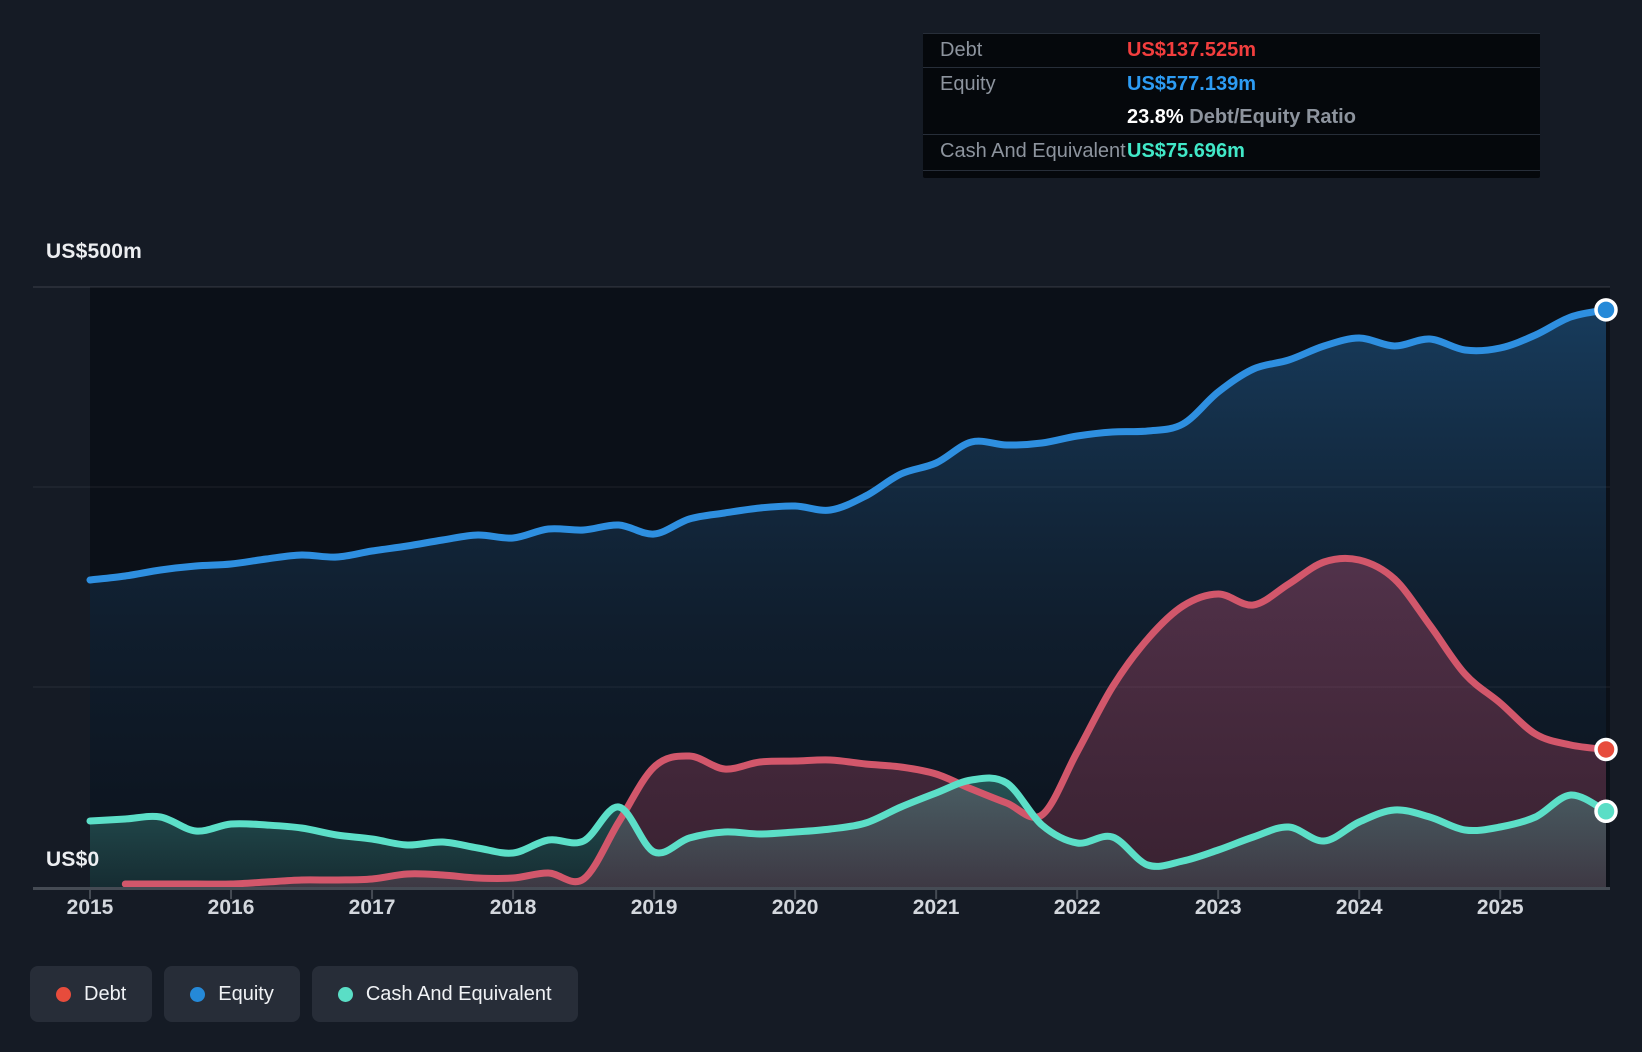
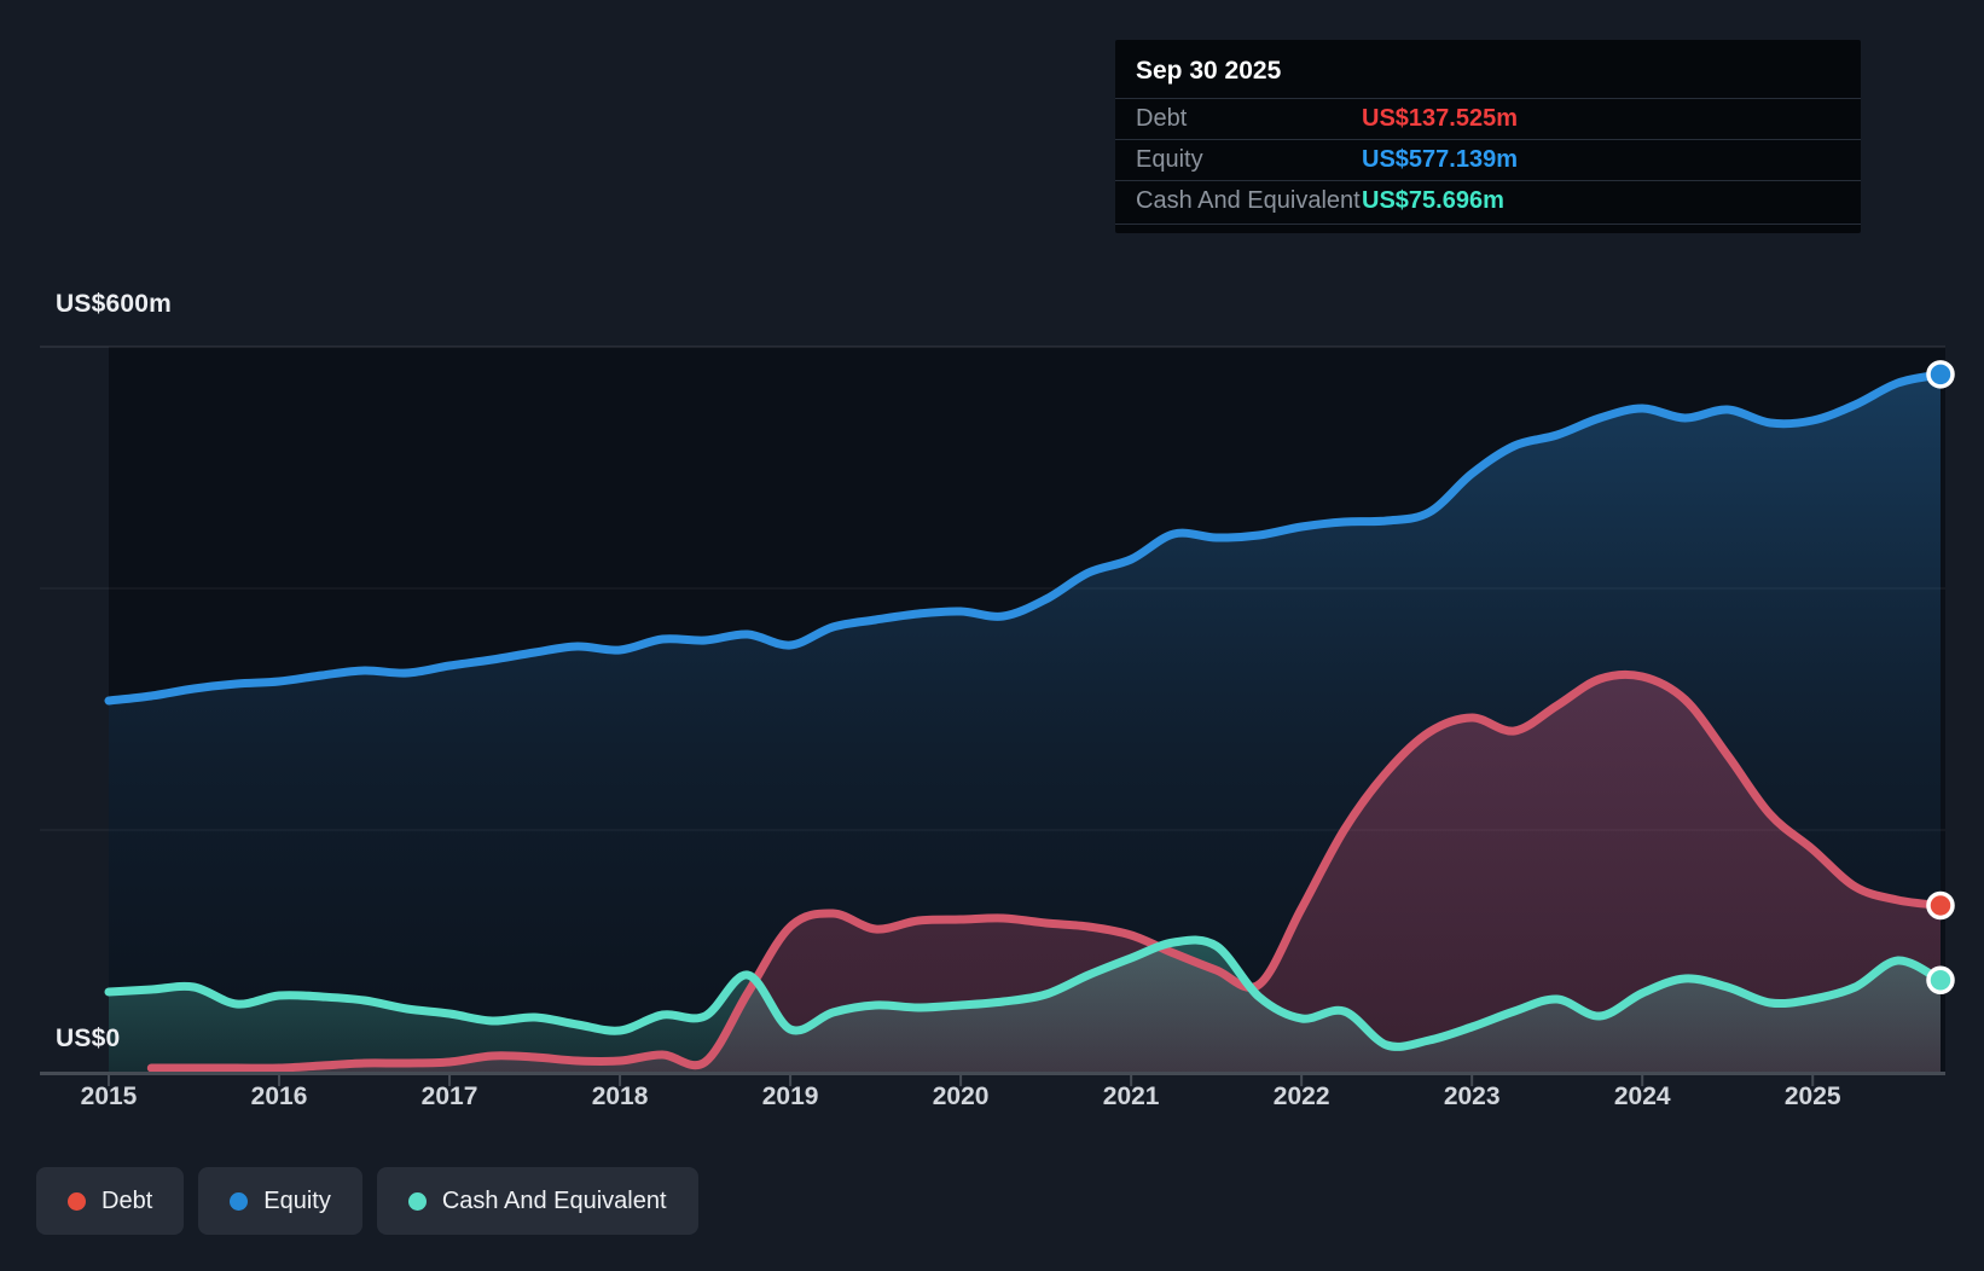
- US$500m
+ US$600m
  US$0
  2015
  2016
  2017
  2018
  2019
  2020
  2021
  2022
  2023
  2024
  2025
+ Sep 30 2025
  Debt
  US$137.525m
  Equity
  US$577.139m
- 23.8% Debt/Equity Ratio
  Cash And Equivalent
  US$75.696m
  Debt
  Equity
  Cash And Equivalent
